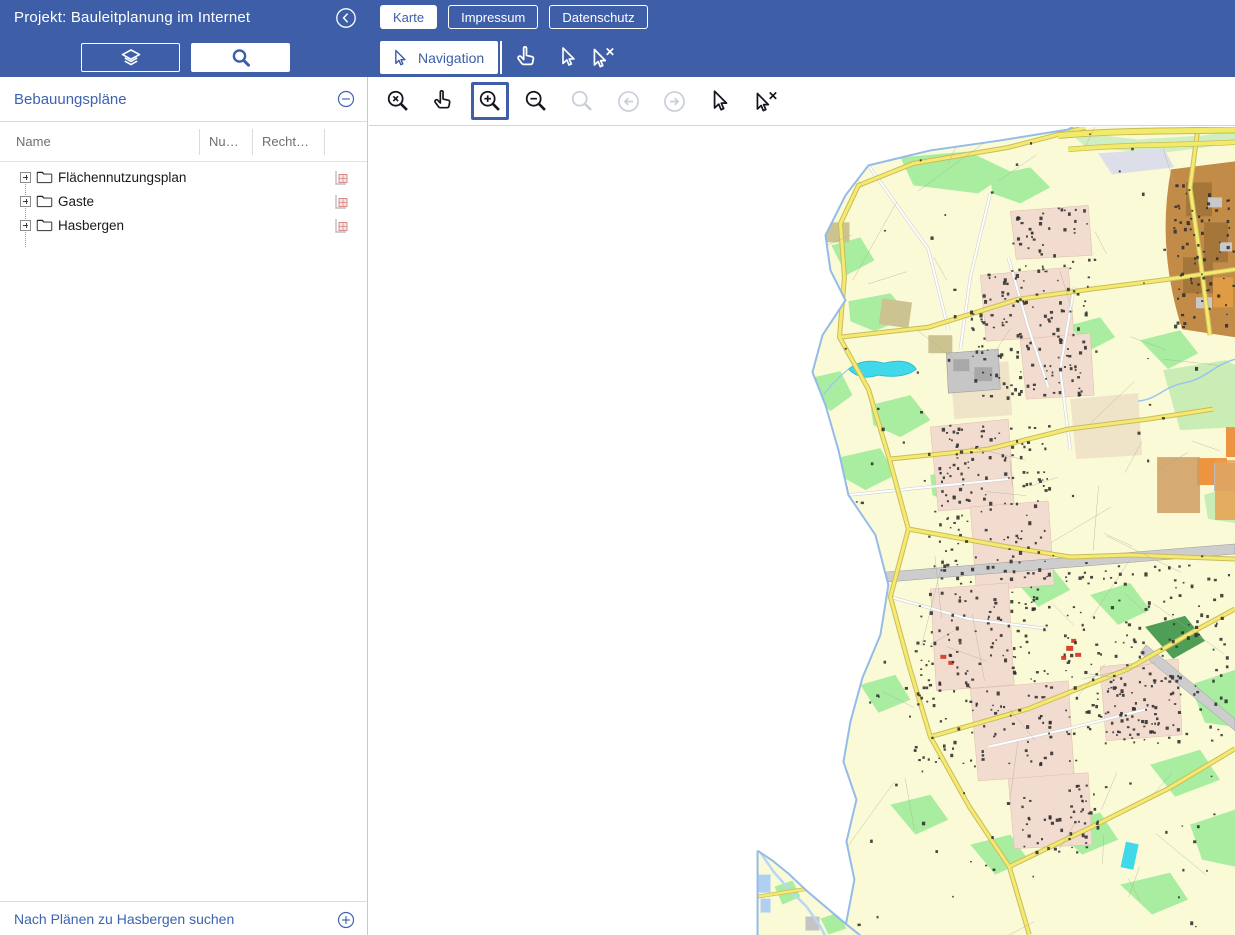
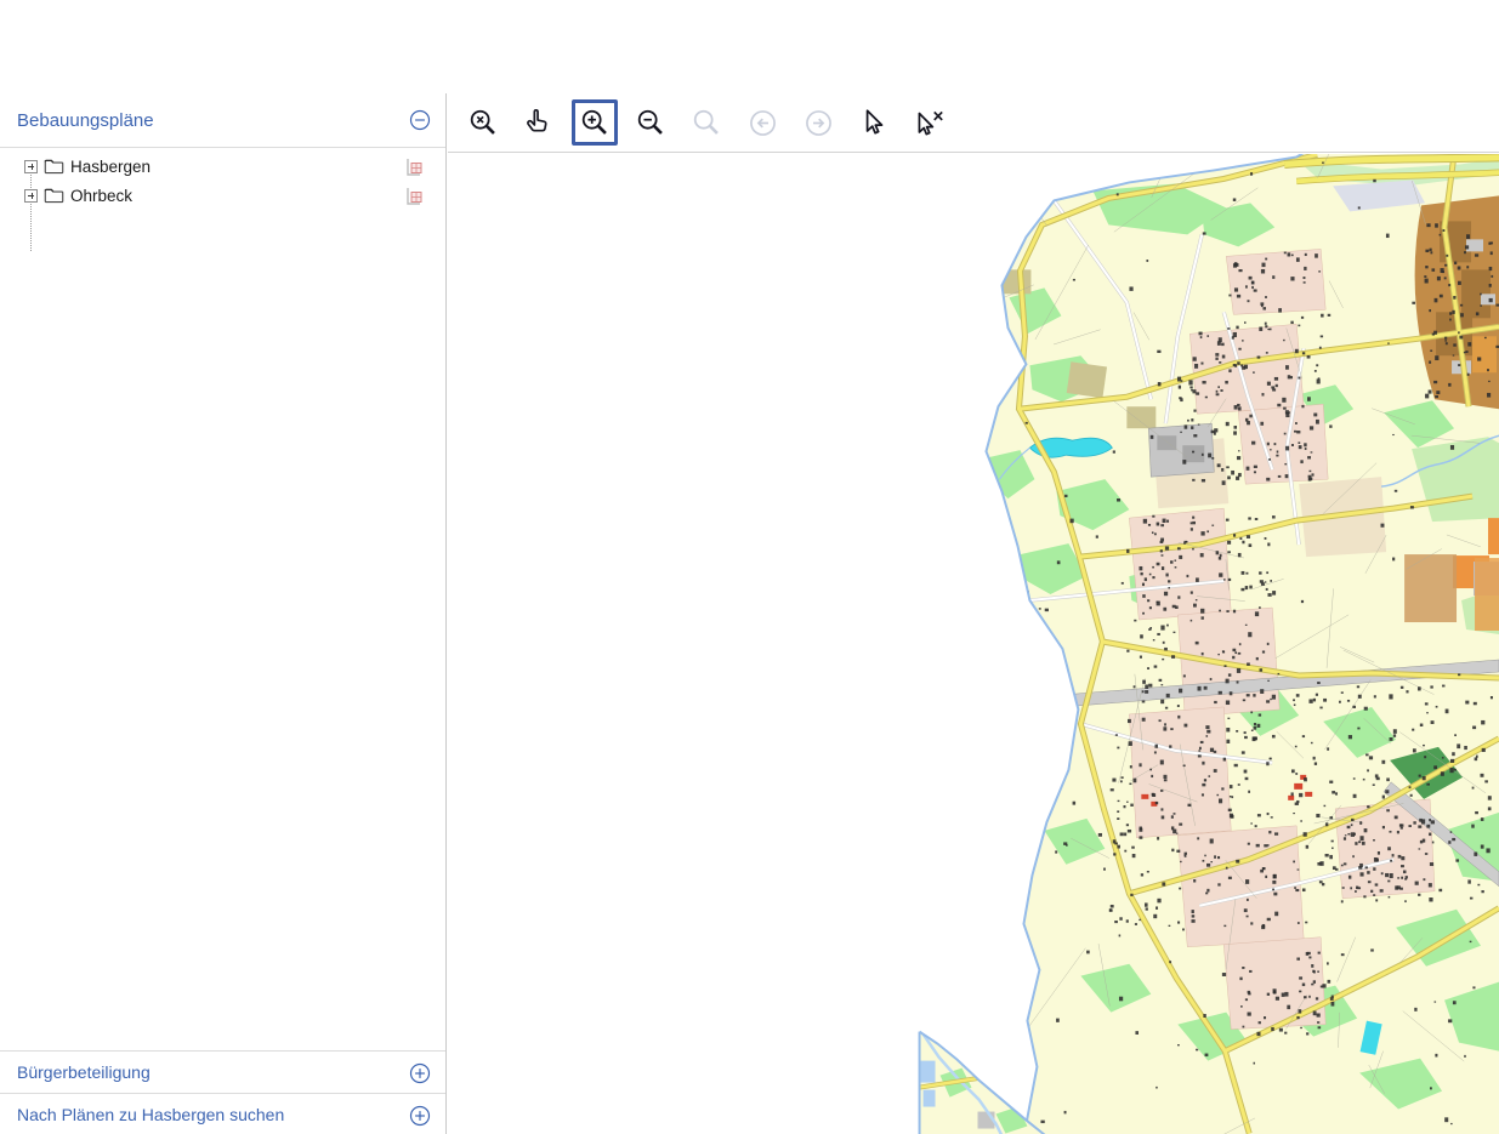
- Projekt: Bauleitplanung im Internet
- Karte
- Impressum
- Datenschutz
- Navigation
  Bebauungspläne
- Name
- Nu…
- Recht…
- Flächennutzungsplan
- Gaste
  Hasbergen
+ Ohrbeck
+ Bürgerbeteiligung
  Nach Plänen zu Hasbergen suchen
